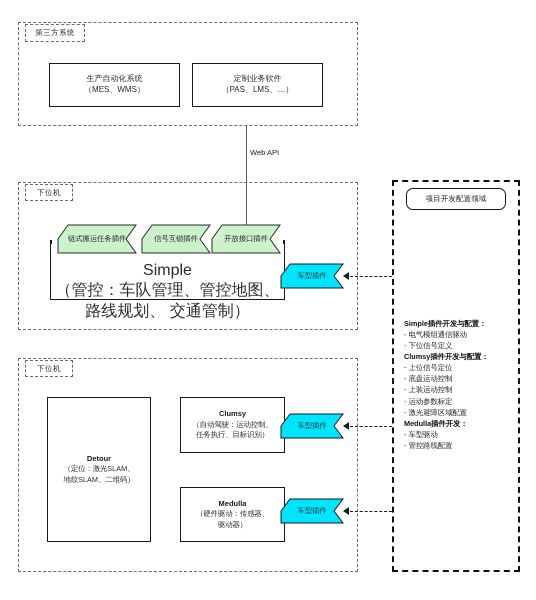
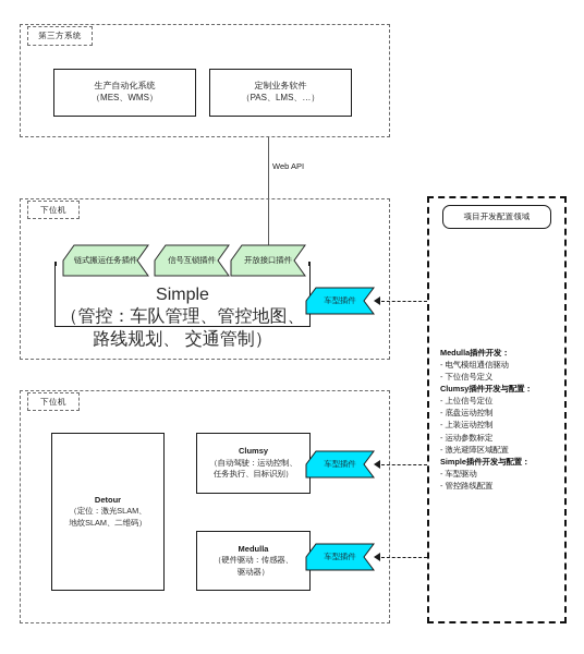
  第三方系统
  生产自动化系统
  （MES、WMS）
  定制业务软件
  （PAS、LMS、…）
  Web API
  下位机
  Simple
  （管控：车队管理、管控地图、路线规划、 交通管制）
  链式搬运任务插件
  信号互锁插件
  开放接口插件
  车型插件
  下位机
  Detour
  （定位：激光SLAM、
  地纹SLAM、二维码）
  Clumsy
  （自动驾驶：运动控制、
  任务执行、目标识别）
  车型插件
  Medulla
  （硬件驱动：传感器、
  驱动器）
  车型插件
  项目开发配置领域
- Simple插件开发与配置：
+ Medulla插件开发：
  - 电气模组通信驱动
  - 下位信号定义
  Clumsy插件开发与配置：
  - 上位信号定位
  - 底盘运动控制
  - 上装运动控制
  - 运动参数标定
  - 激光避障区域配置
- Medulla插件开发：
+ Simple插件开发与配置：
  - 车型驱动
  - 管控路线配置
